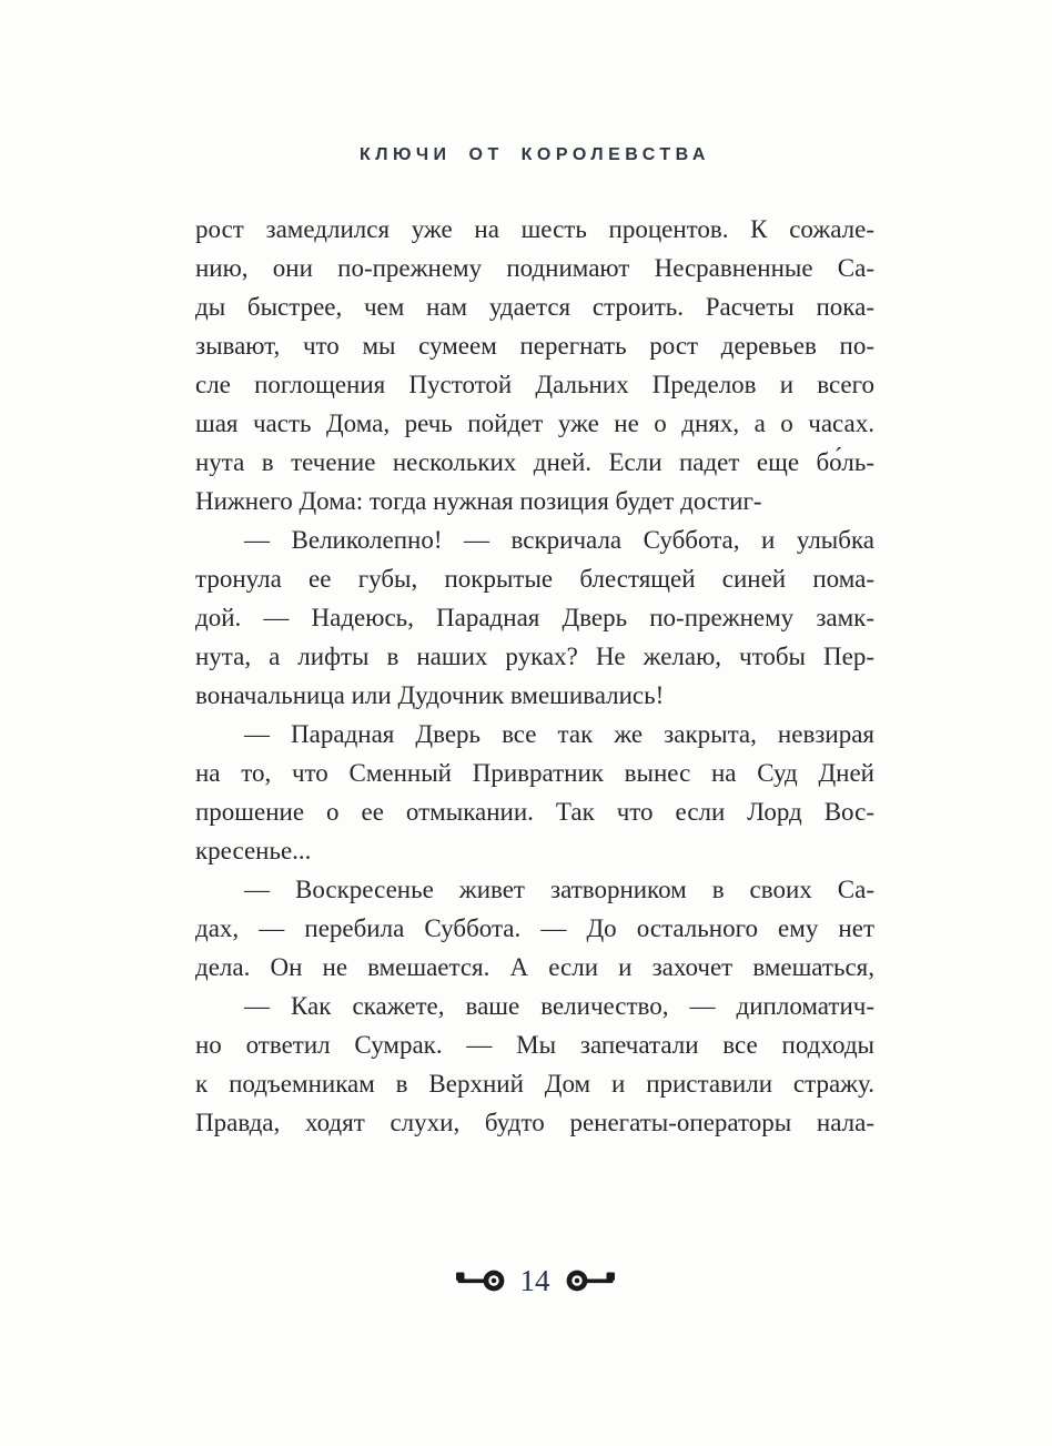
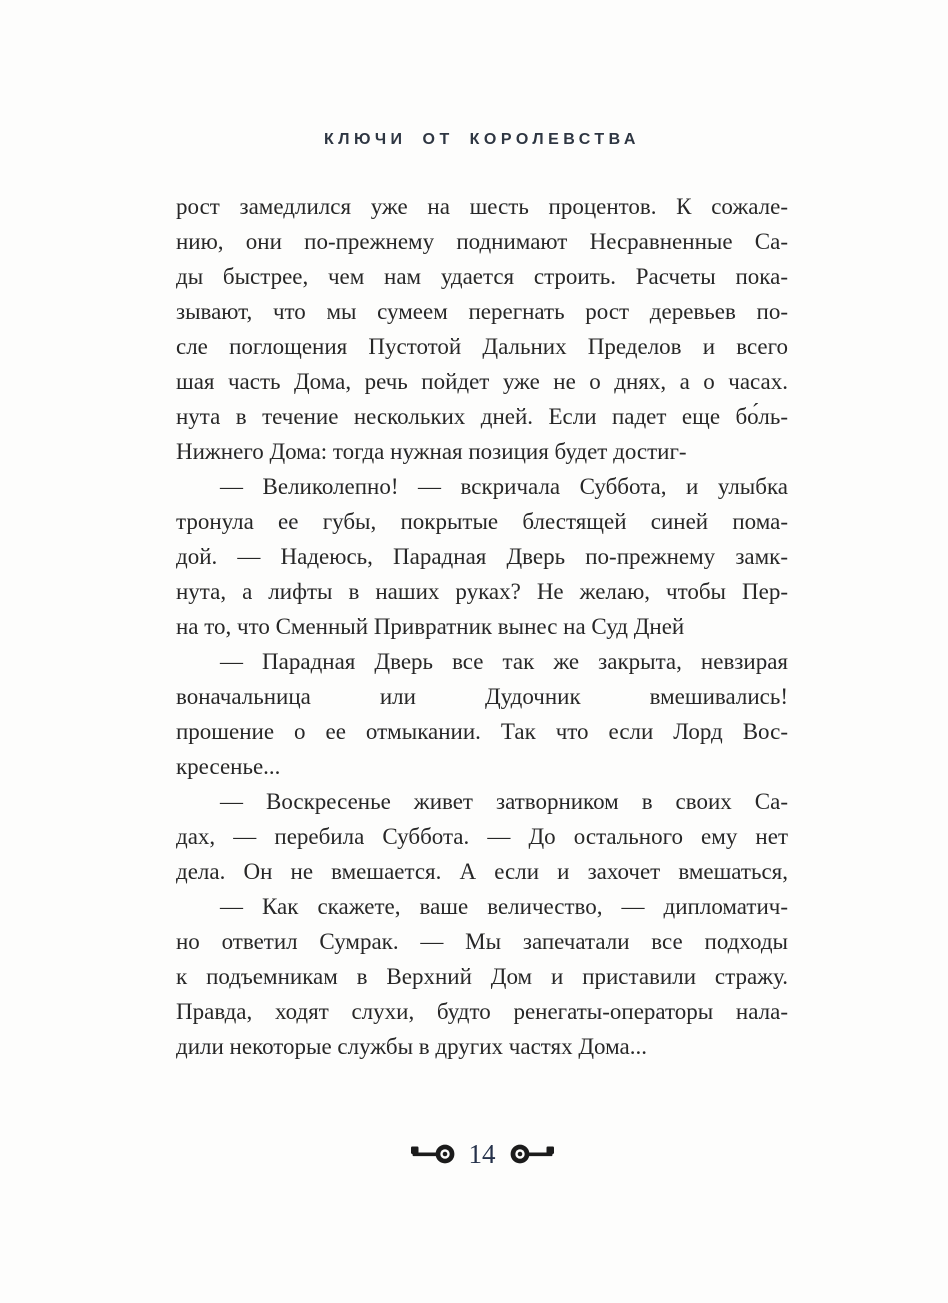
  КЛЮЧИ ОТ КОРОЛЕВСТВА
  рост замедлился уже на шесть процентов. К сожале-
  нию, они по-прежнему поднимают Несравненные Са-
  ды быстрее, чем нам удается строить. Расчеты пока-
  зывают, что мы сумеем перегнать рост деревьев по-
  сле поглощения Пустотой Дальних Пределов и всего
  шая часть Дома, речь пойдет уже не о днях, а о часах.
  нута в течение нескольких дней. Если падет еще бо́ль-
  Нижнего Дома: тогда нужная позиция будет достиг-
  — Великолепно! — вскричала Суббота, и улыбка
  тронула ее губы, покрытые блестящей синей пома-
  дой. — Надеюсь, Парадная Дверь по-прежнему замк-
  нута, а лифты в наших руках? Не желаю, чтобы Пер-
- воначальница или Дудочник вмешивались!
+ на то, что Сменный Привратник вынес на Суд Дней
  — Парадная Дверь все так же закрыта, невзирая
- на то, что Сменный Привратник вынес на Суд Дней
+ воначальница или Дудочник вмешивались!
  прошение о ее отмыкании. Так что если Лорд Вос-
  кресенье...
  — Воскресенье живет затворником в своих Са-
  дах, — перебила Суббота. — До остального ему нет
  дела. Он не вмешается. А если и захочет вмешаться,
  — Как скажете, ваше величество, — дипломатич-
  но ответил Сумрак. — Мы запечатали все подходы
  к подъемникам в Верхний Дом и приставили стражу.
  Правда, ходят слухи, будто ренегаты-операторы нала-
+ дили некоторые службы в других частях Дома...
  14
